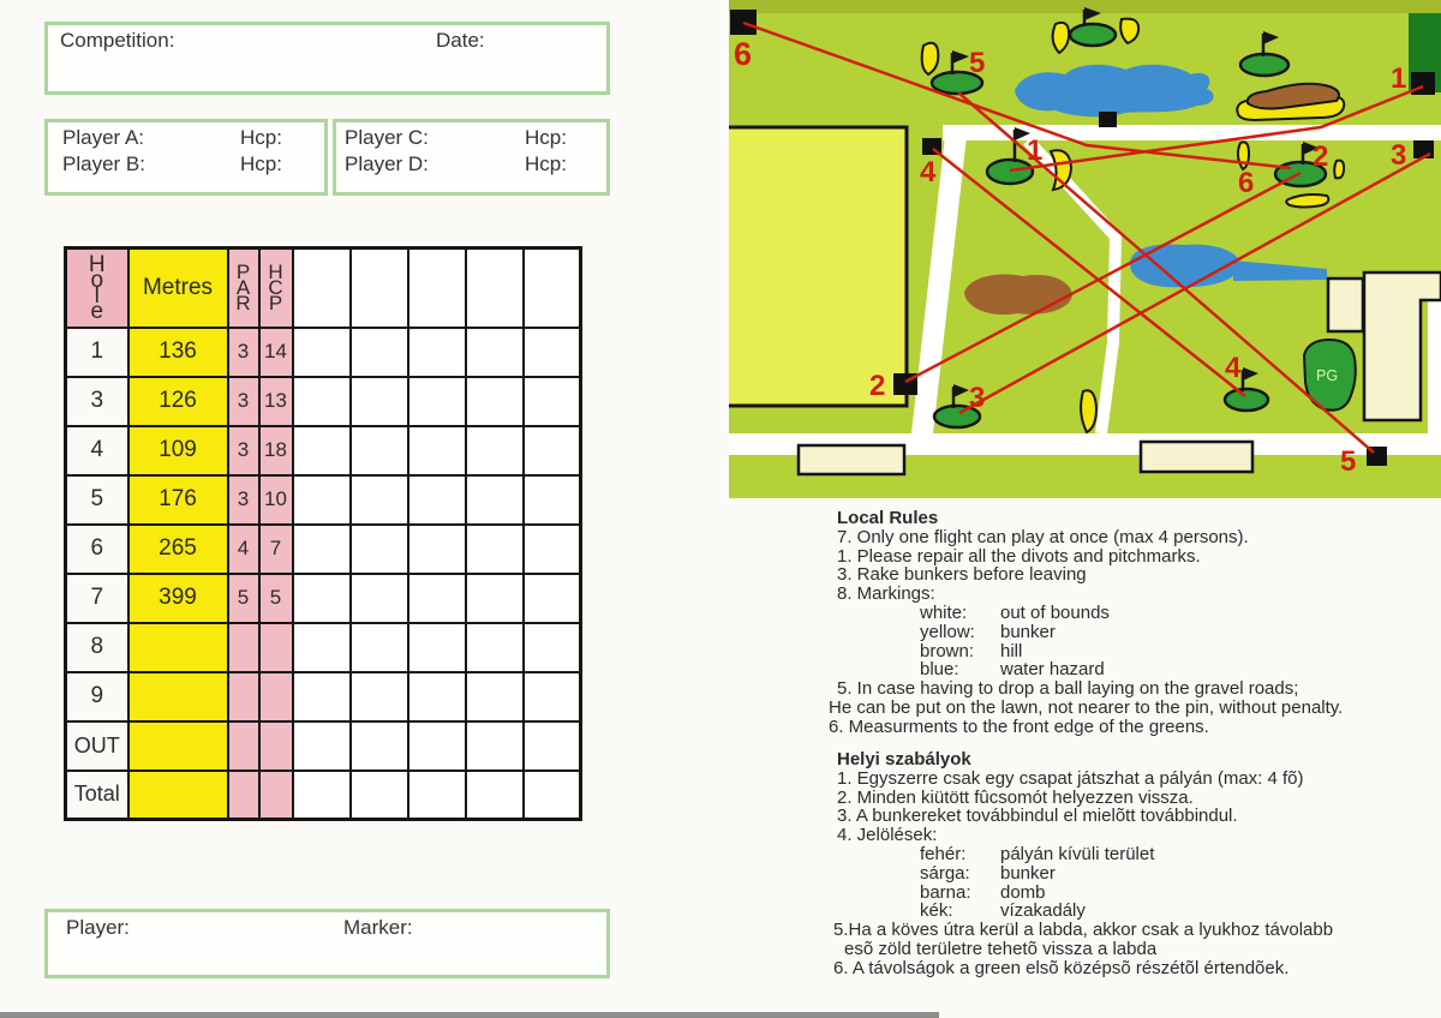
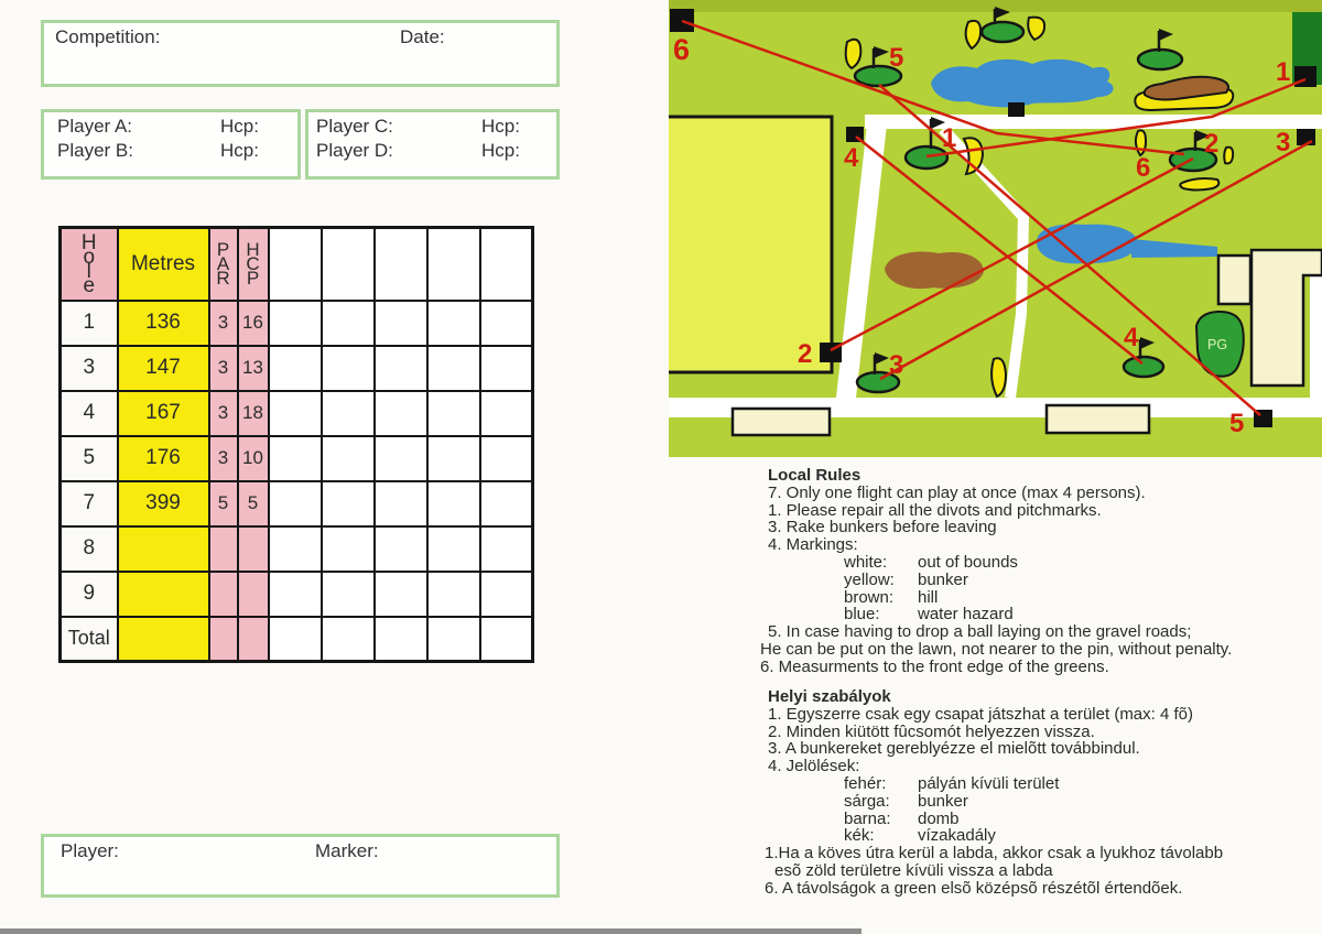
  Competition:
  Date:
  Player A:
  Hcp:
  Player B:
  Hcp:
  Player C:
  Hcp:
  Player D:
  Hcp:
  H o l e	Metres	P A R	H C P
- 1	136	3	14
+ 1	136	3	16
- 3	126	3	13
+ 3	147	3	13
- 4	109	3	18
+ 4	167	3	18
  5	176	3	10
- 6	265	4	7
  7	399	5	5
  8
  9
- OUT
  Total
  Player:
  Marker:
  PG
  6
  4
  1
  3
  2
  5
  1
  2
  6
  3
  4
  5
  Local Rules
  7. Only one flight can play at once (max 4 persons).
  1. Please repair all the divots and pitchmarks.
  3. Rake bunkers before leaving
- 8. Markings:
+ 4. Markings:
  white:
  out of bounds
  yellow:
  bunker
  brown:
  hill
  blue:
  water hazard
  5. In case having to drop a ball laying on the gravel roads;
  He can be put on the lawn, not nearer to the pin, without penalty.
  6. Measurments to the front edge of the greens.
  Helyi szabályok
- 1. Egyszerre csak egy csapat játszhat a pályán (max: 4 fõ)
+ 1. Egyszerre csak egy csapat játszhat a terület (max: 4 fõ)
  2. Minden kiütött fûcsomót helyezzen vissza.
- 3. A bunkereket továbbindul el mielõtt továbbindul.
+ 3. A bunkereket gereblyézze el mielõtt továbbindul.
  4. Jelölések:
  fehér:
  pályán kívüli terület
  sárga:
  bunker
  barna:
  domb
  kék:
  vízakadály
- 5.Ha a köves útra kerül a labda, akkor csak a lyukhoz távolabb
+ 1.Ha a köves útra kerül a labda, akkor csak a lyukhoz távolabb
- esõ zöld területre tehetõ vissza a labda
+ esõ zöld területre kívüli vissza a labda
  6. A távolságok a green elsõ középsõ részétõl értendõek.
